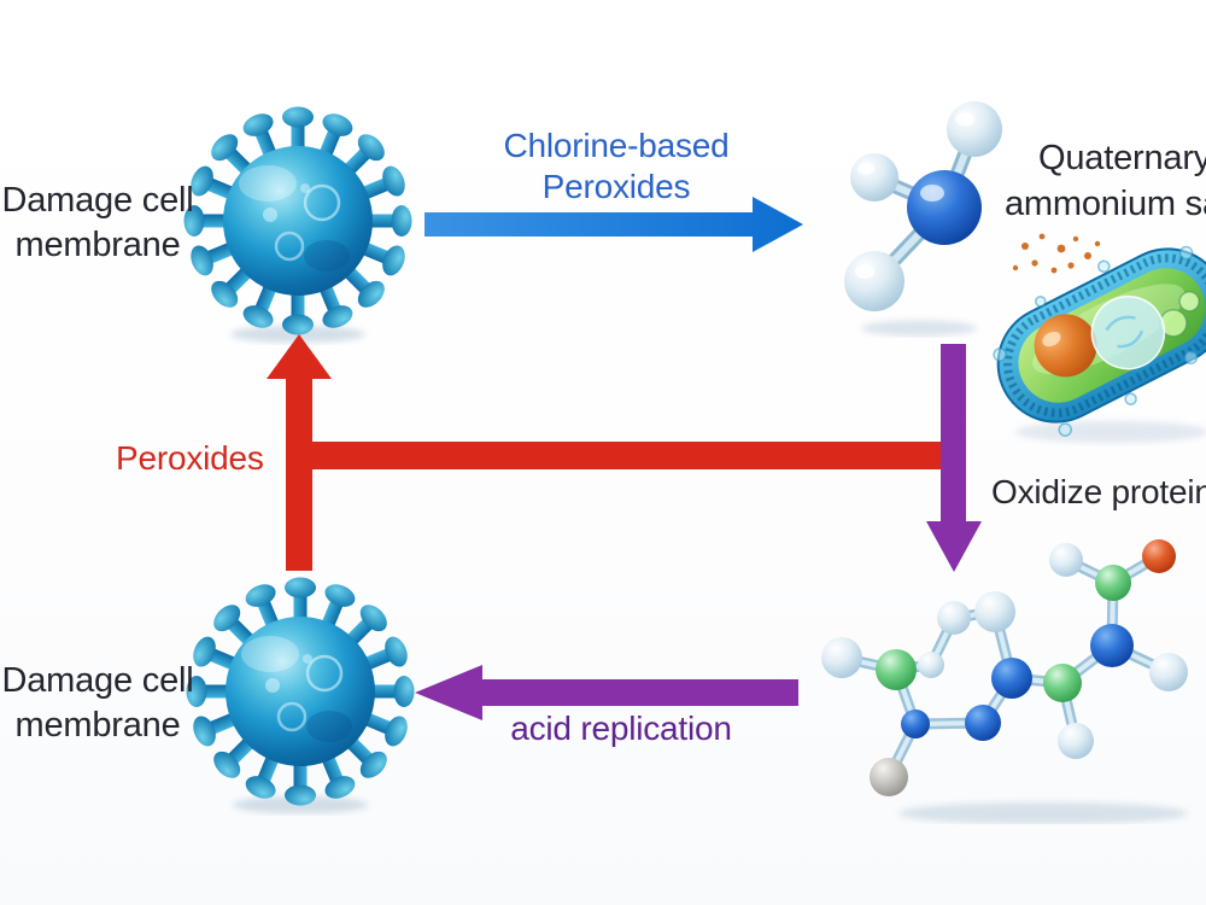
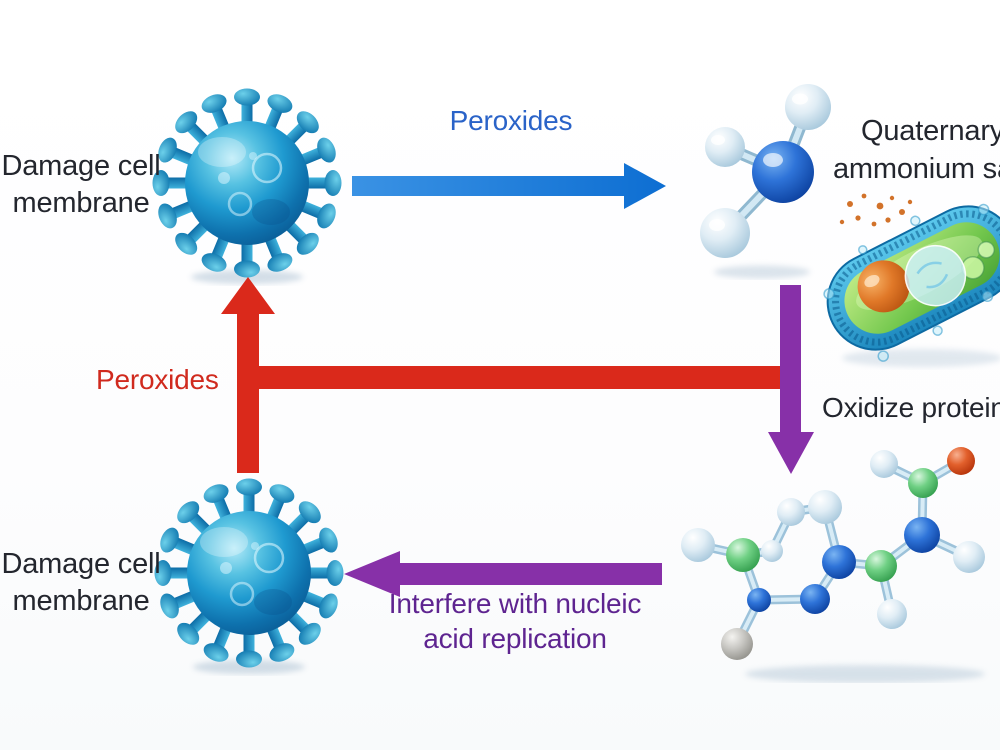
  Damage cell
  membrane
- Chlorine-based
  Peroxides
  Quaternary
  ammonium s
  Peroxides
  Oxidize protein
+ Interfere with nucleic
  acid replication
  Damage cell
  membrane
